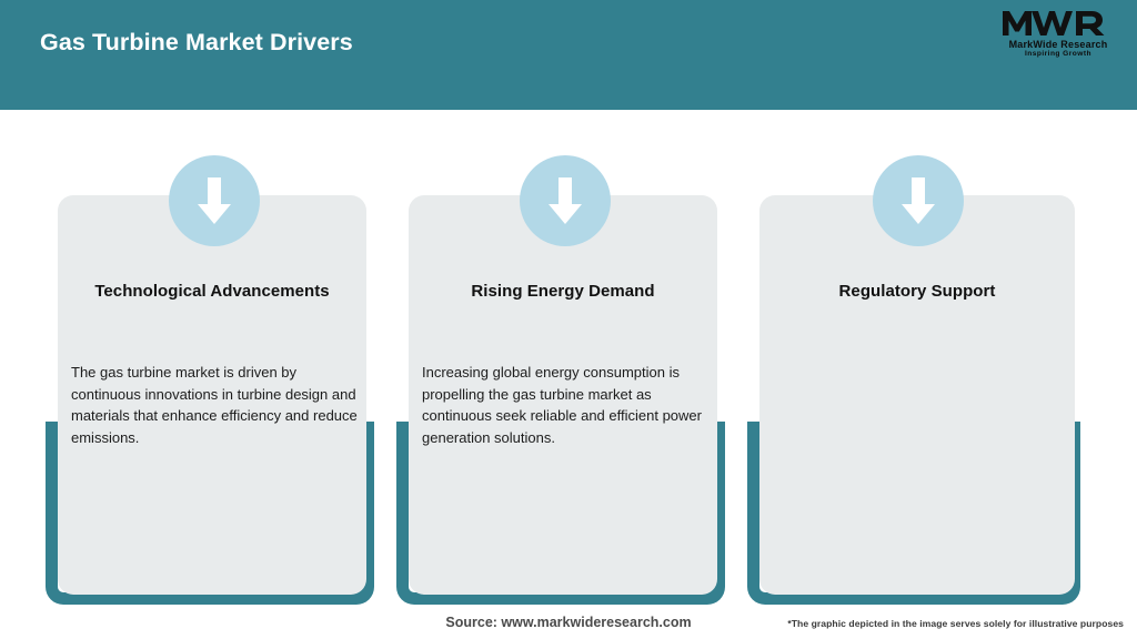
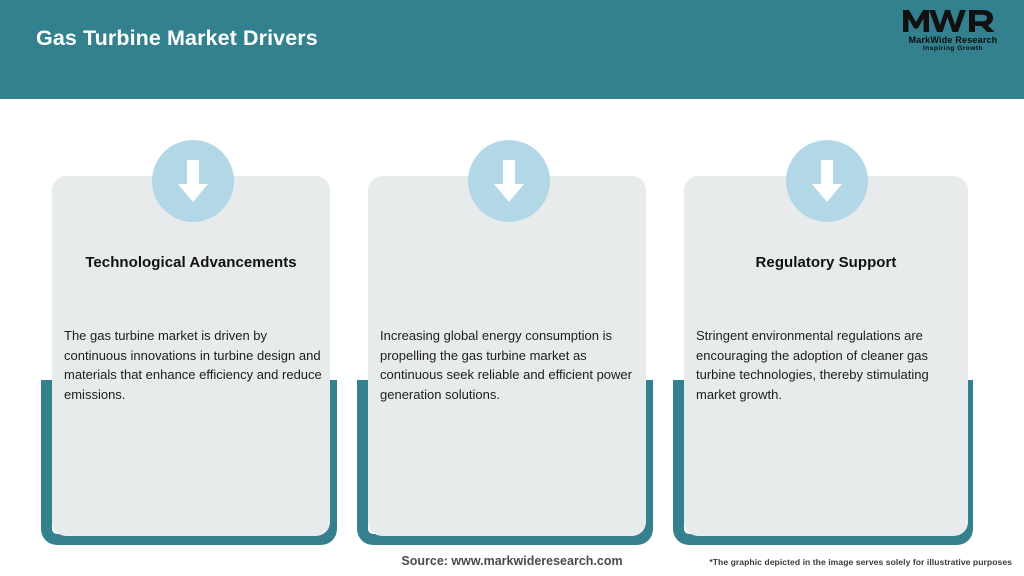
  Gas Turbine Market Drivers
  MarkWide Research
  Technological Advancements
  The gas turbine market is driven by continuous innovations in turbine design and materials that enhance efficiency and reduce emissions.
- Rising Energy Demand
  Increasing global energy consumption is propelling the gas turbine market as continuous seek reliable and efficient power generation solutions.
  Regulatory Support
+ Stringent environmental regulations are encouraging the adoption of cleaner gas turbine technologies, thereby stimulating market growth.
  Source: www.markwideresearch.com
  *The graphic depicted in the image serves solely for illustrative purposes
